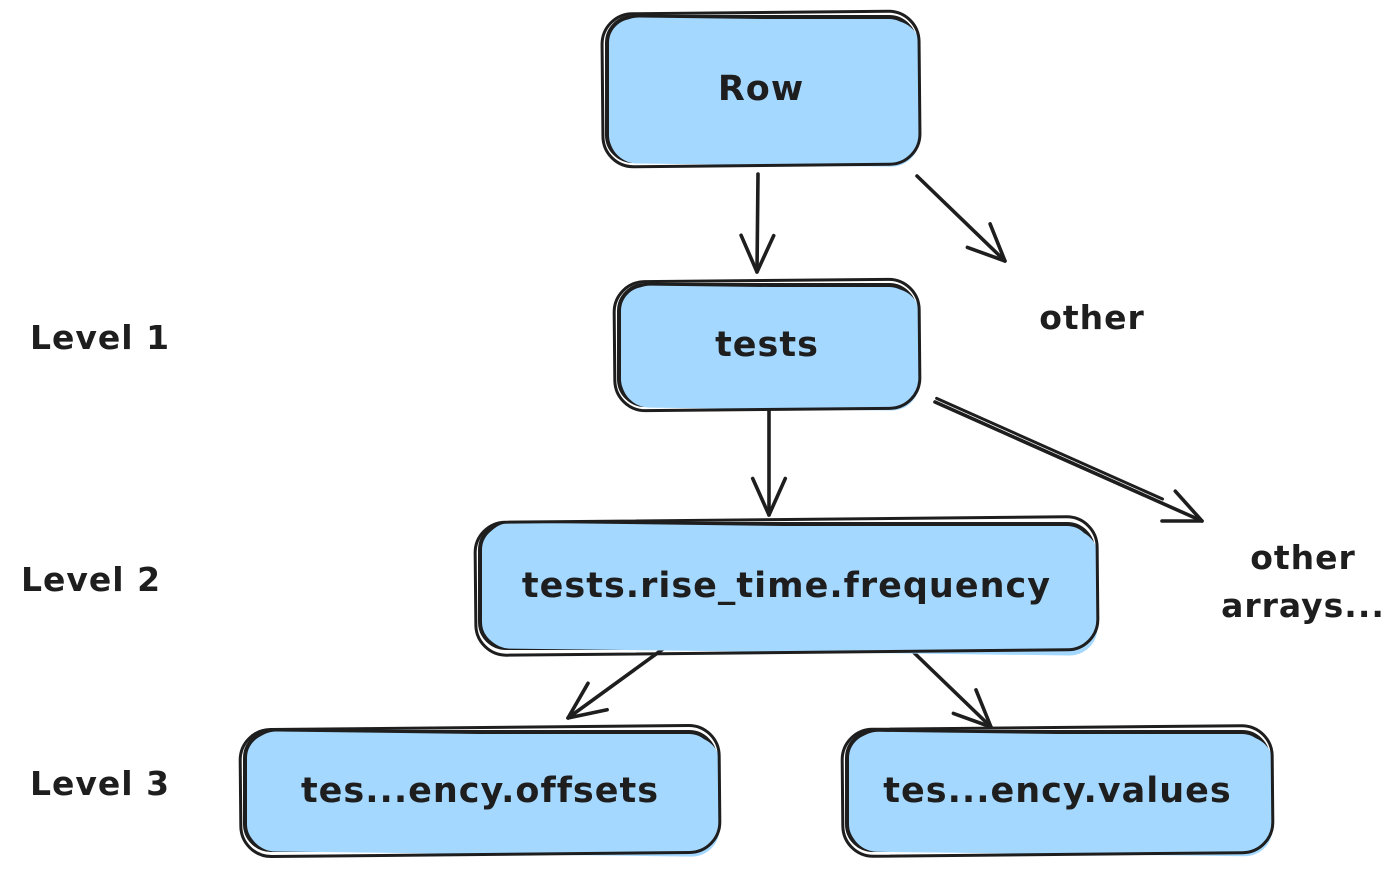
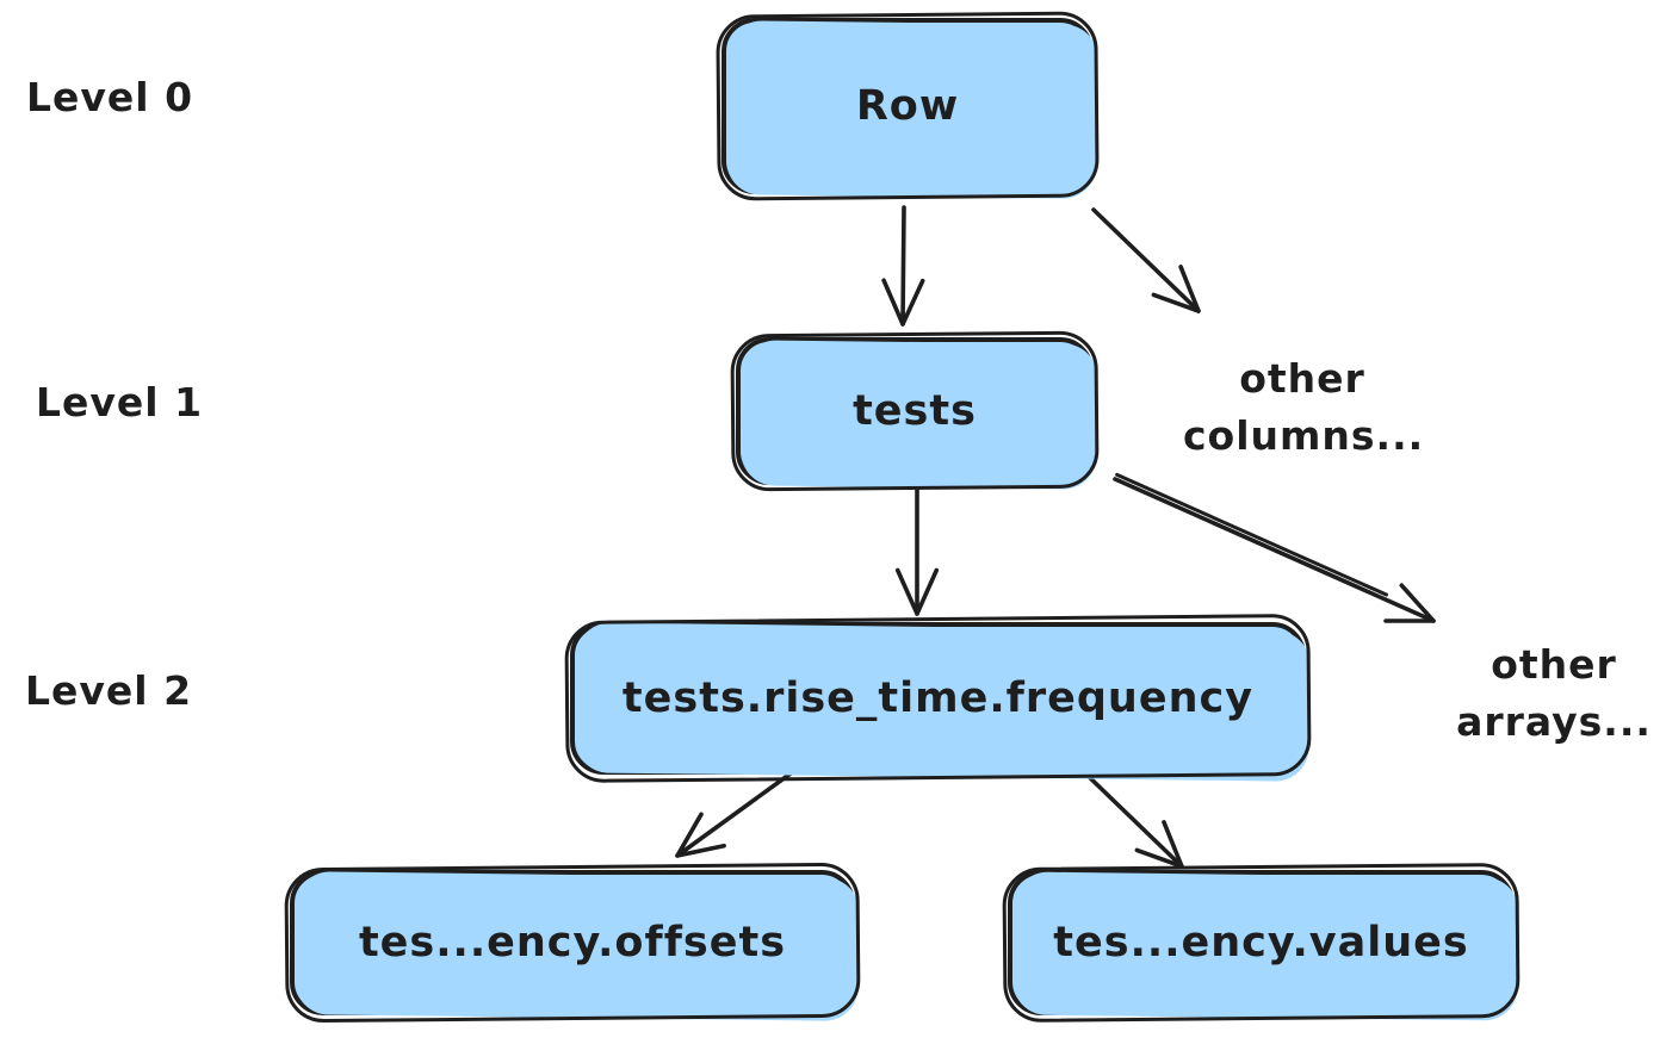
+ Level 0
  Level 1
  Level 2
- Level 3
  other
+ columns...
  other
  arrays...
